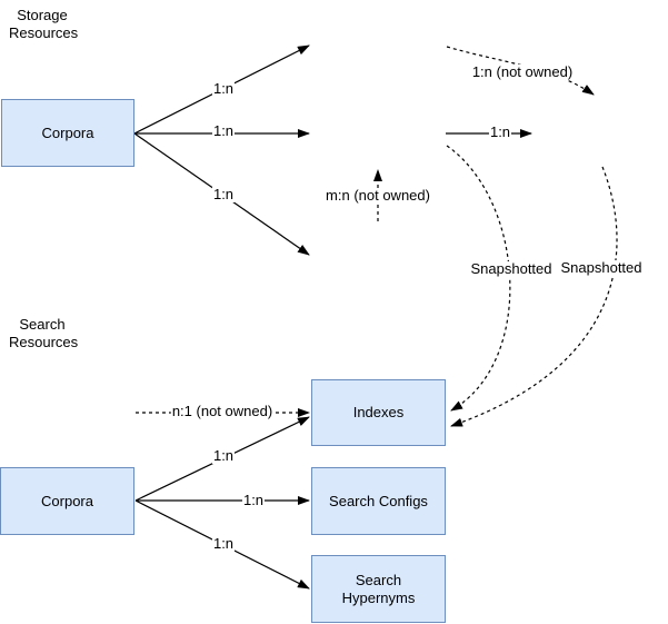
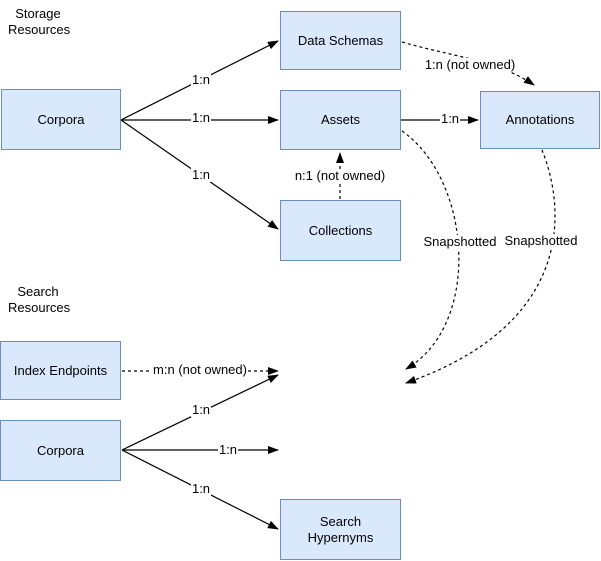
  Storage
  Resources
  Search
  Resources
  Corpora
+ Data Schemas
+ Assets
+ Annotations
+ Collections
+ Index Endpoints
  Corpora
- Indexes
- Search Configs
  Search
  Hypernyms
  1:n
  1:n
  1:n
  1:n
  1:n (not owned)
- m:n (not owned)
+ n:1 (not owned)
  Snapshotted
  Snapshotted
- n:1 (not owned)
+ m:n (not owned)
  1:n
  1:n
  1:n
